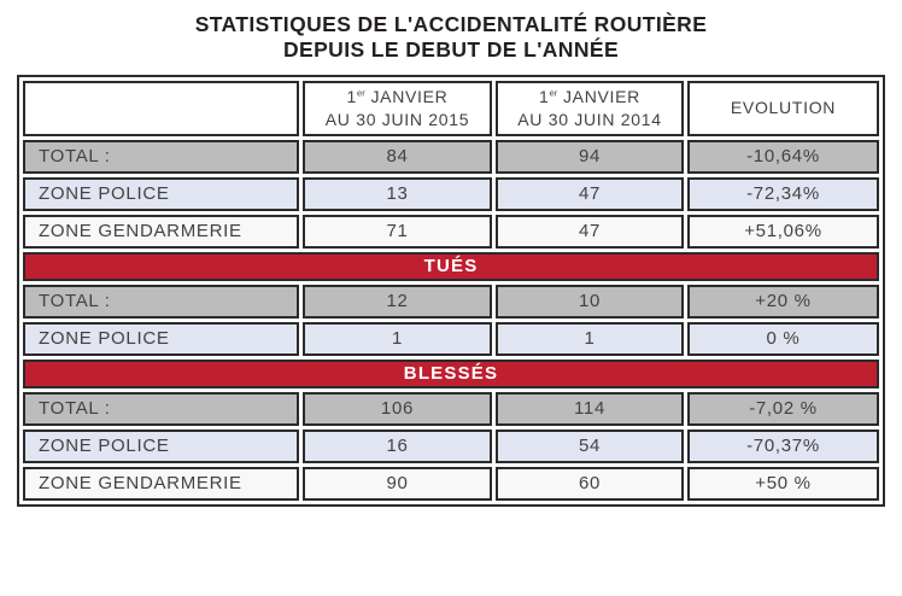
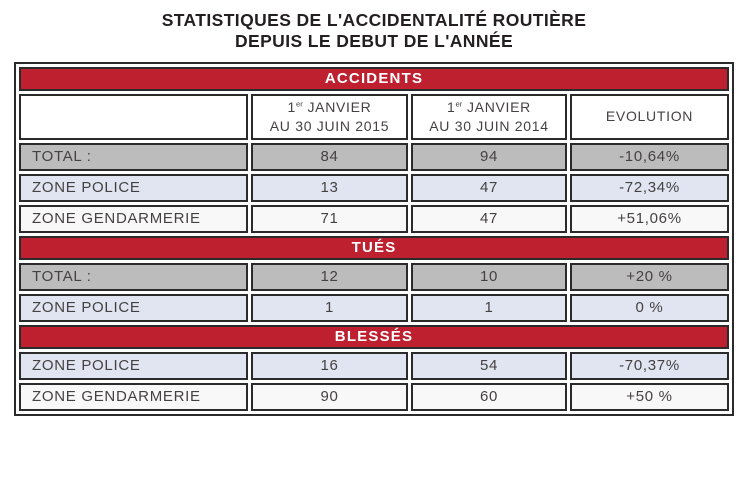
  STATISTIQUES DE L'ACCIDENTALITÉ ROUTIÈRE
  DEPUIS LE DEBUT DE L'ANNÉE
+ ACCIDENTS
  	1er JANVIERAU 30 JUIN 2015	1er JANVIERAU 30 JUIN 2014	EVOLUTION
  TOTAL :	84	94	-10,64%
  ZONE POLICE	13	47	-72,34%
  ZONE GENDARMERIE	71	47	+51,06%
  TUÉS
  TOTAL :	12	10	+20 %
  ZONE POLICE	1	1	0 %
  BLESSÉS
- TOTAL :	106	114	-7,02 %
  ZONE POLICE	16	54	-70,37%
  ZONE GENDARMERIE	90	60	+50 %
